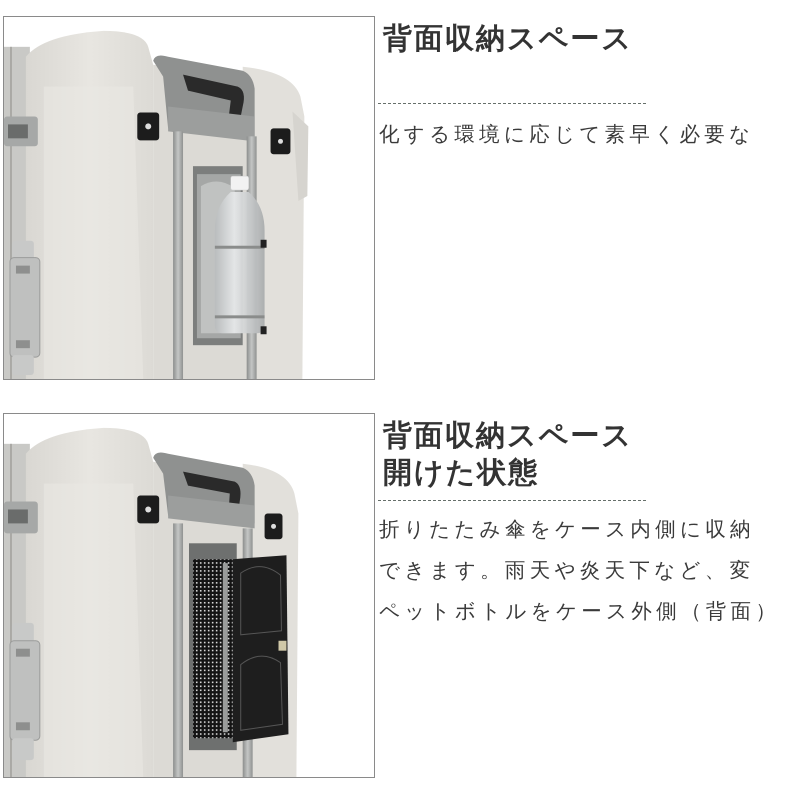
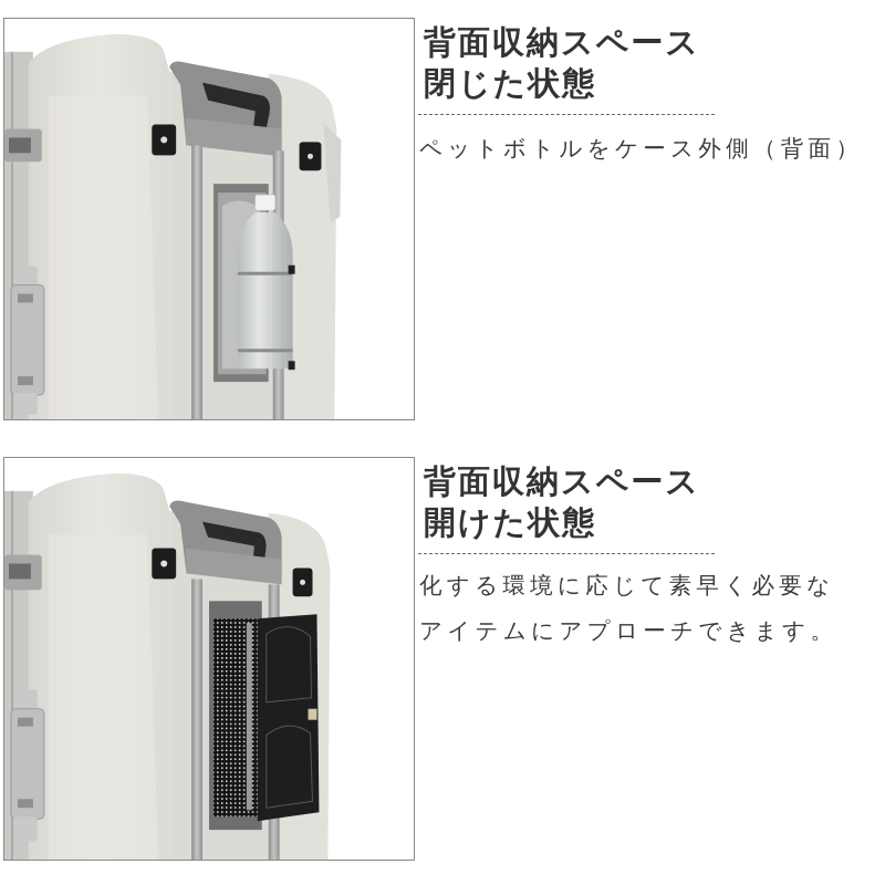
  背面収納スペース
+ 閉じた状態
- 化する環境に応じて素早く必要な
+ ペットボトルをケース外側（背面）
  背面収納スペース
  開けた状態
- 折りたたみ傘をケース内側に収納
- できます。雨天や炎天下など、変
- ペットボトルをケース外側（背面）
+ 化する環境に応じて素早く必要な
+ アイテムにアプローチできます。
